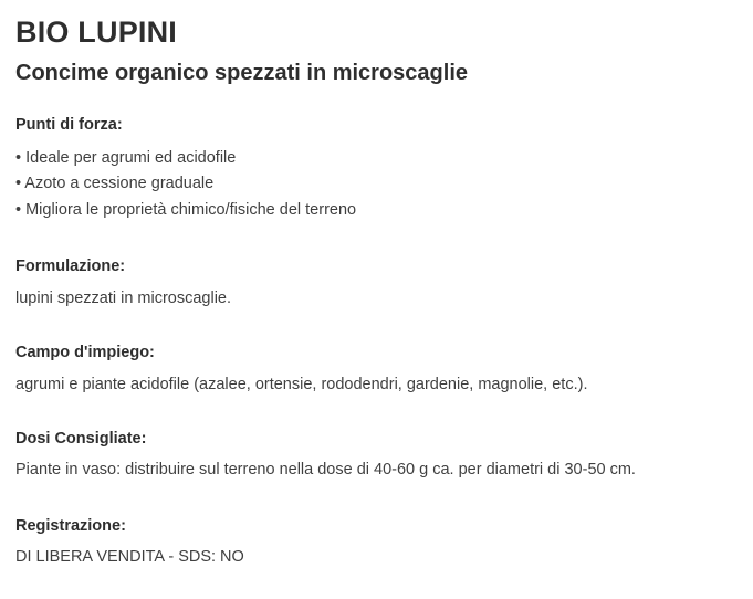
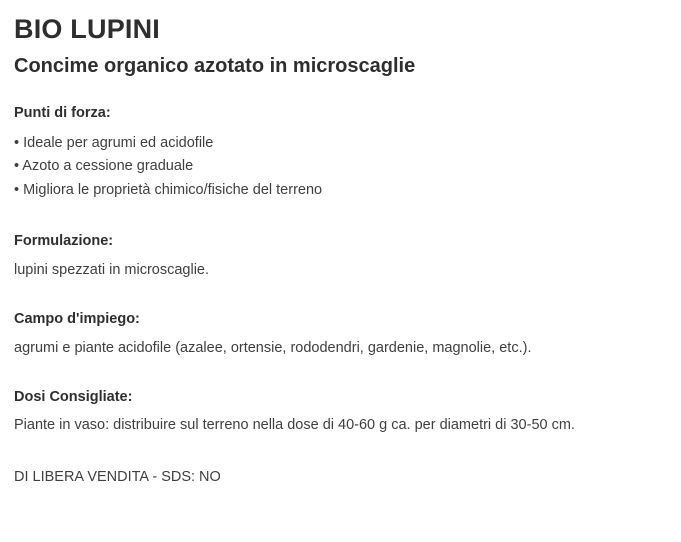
  BIO LUPINI
- Concime organico spezzati in microscaglie
+ Concime organico azotato in microscaglie
  Punti di forza:
  • Ideale per agrumi ed acidofile
  • Azoto a cessione graduale
  • Migliora le proprietà chimico/fisiche del terreno
  Formulazione:
  lupini spezzati in microscaglie.
  Campo d'impiego:
  agrumi e piante acidofile (azalee, ortensie, rododendri, gardenie, magnolie, etc.).
  Dosi Consigliate:
  Piante in vaso: distribuire sul terreno nella dose di 40-60 g ca. per diametri di 30-50 cm.
- Registrazione:
  DI LIBERA VENDITA - SDS: NO
